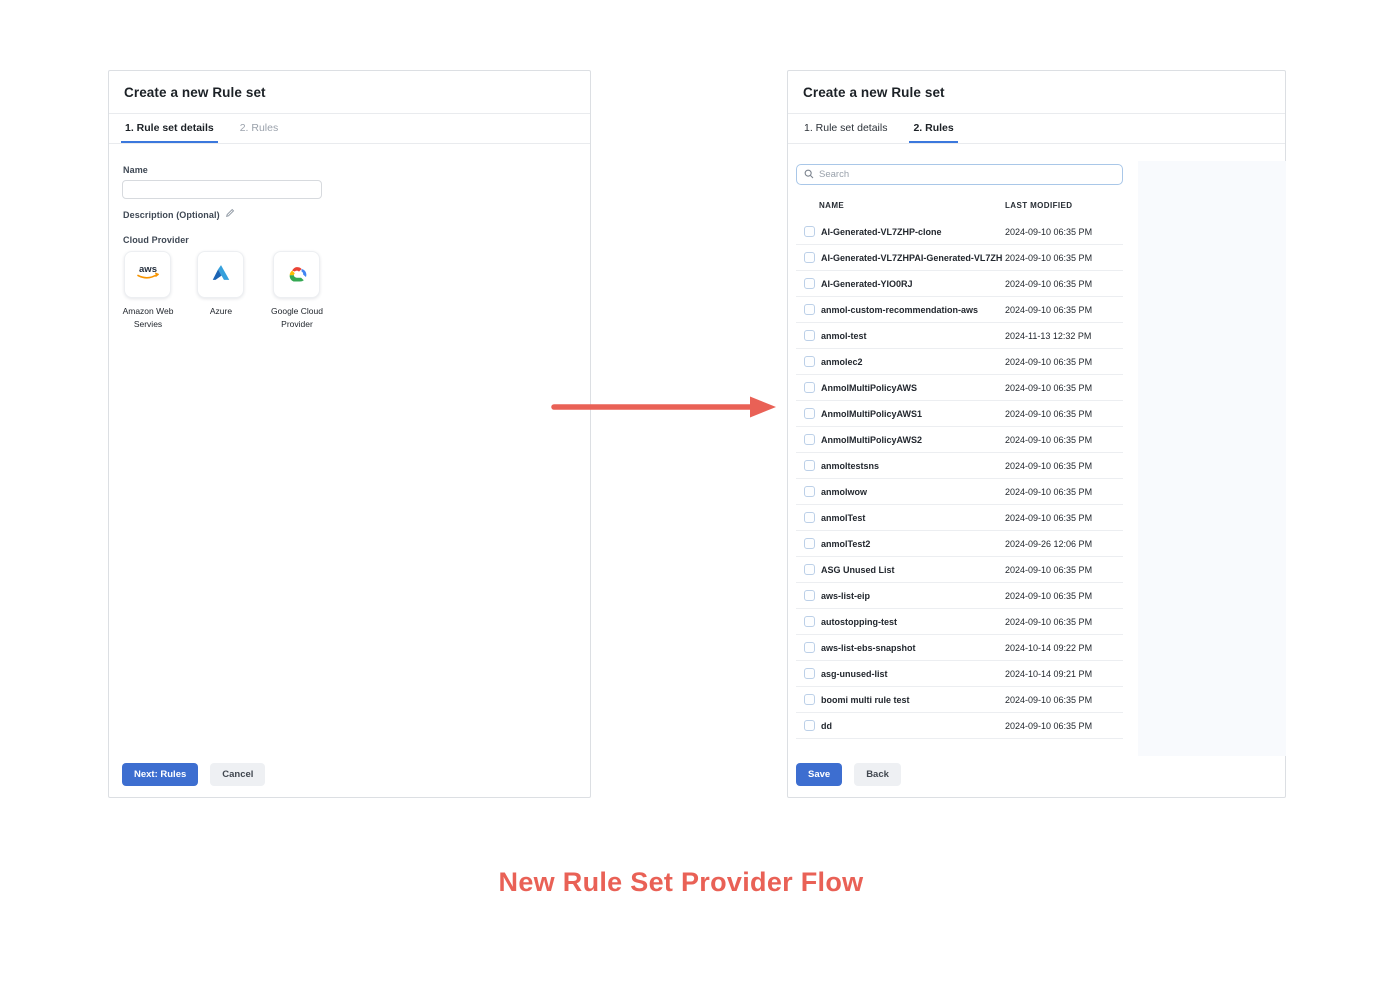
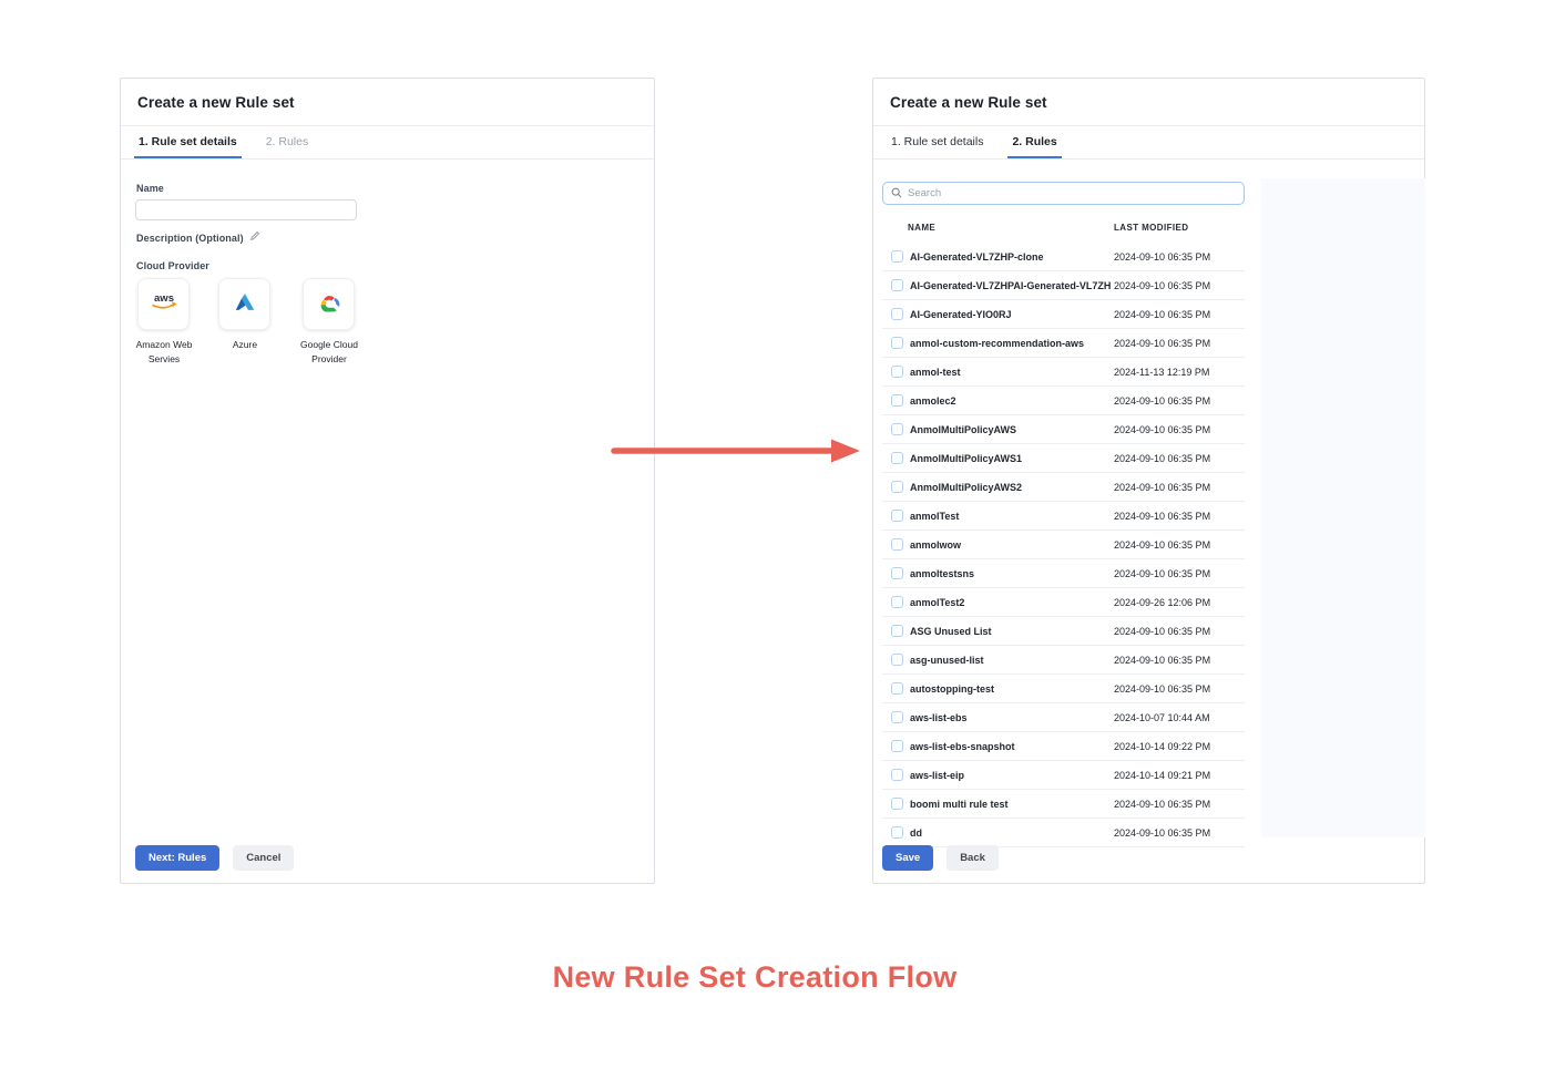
  Create a new Rule set
  1. Rule set details
  2. Rules
  Name
  Description (Optional)
  Cloud Provider
  aws
  Amazon Web Servies
  Azure
  Google Cloud Provider
  Next: Rules
  Cancel
  Create a new Rule set
  1. Rule set details
  2. Rules
  Search
  NAME
  LAST MODIFIED
  AI-Generated-VL7ZHP-clone
  2024-09-10 06:35 PM
  AI-Generated-VL7ZHPAI-Generated-VL7ZH
  2024-09-10 06:35 PM
  AI-Generated-YIO0RJ
  2024-09-10 06:35 PM
  anmol-custom-recommendation-aws
  2024-09-10 06:35 PM
  anmol-test
- 2024-11-13 12:32 PM
+ 2024-11-13 12:19 PM
  anmolec2
  2024-09-10 06:35 PM
  AnmolMultiPolicyAWS
  2024-09-10 06:35 PM
  AnmolMultiPolicyAWS1
  2024-09-10 06:35 PM
  AnmolMultiPolicyAWS2
  2024-09-10 06:35 PM
- anmoltestsns
+ anmolTest
  2024-09-10 06:35 PM
  anmolwow
  2024-09-10 06:35 PM
- anmolTest
+ anmoltestsns
  2024-09-10 06:35 PM
  anmolTest2
  2024-09-26 12:06 PM
  ASG Unused List
  2024-09-10 06:35 PM
- aws-list-eip
+ asg-unused-list
  2024-09-10 06:35 PM
  autostopping-test
  2024-09-10 06:35 PM
+ aws-list-ebs
+ 2024-10-07 10:44 AM
  aws-list-ebs-snapshot
  2024-10-14 09:22 PM
- asg-unused-list
+ aws-list-eip
  2024-10-14 09:21 PM
  boomi multi rule test
  2024-09-10 06:35 PM
  dd
  2024-09-10 06:35 PM
  Save
  Back
- New Rule Set Provider Flow
+ New Rule Set Creation Flow
